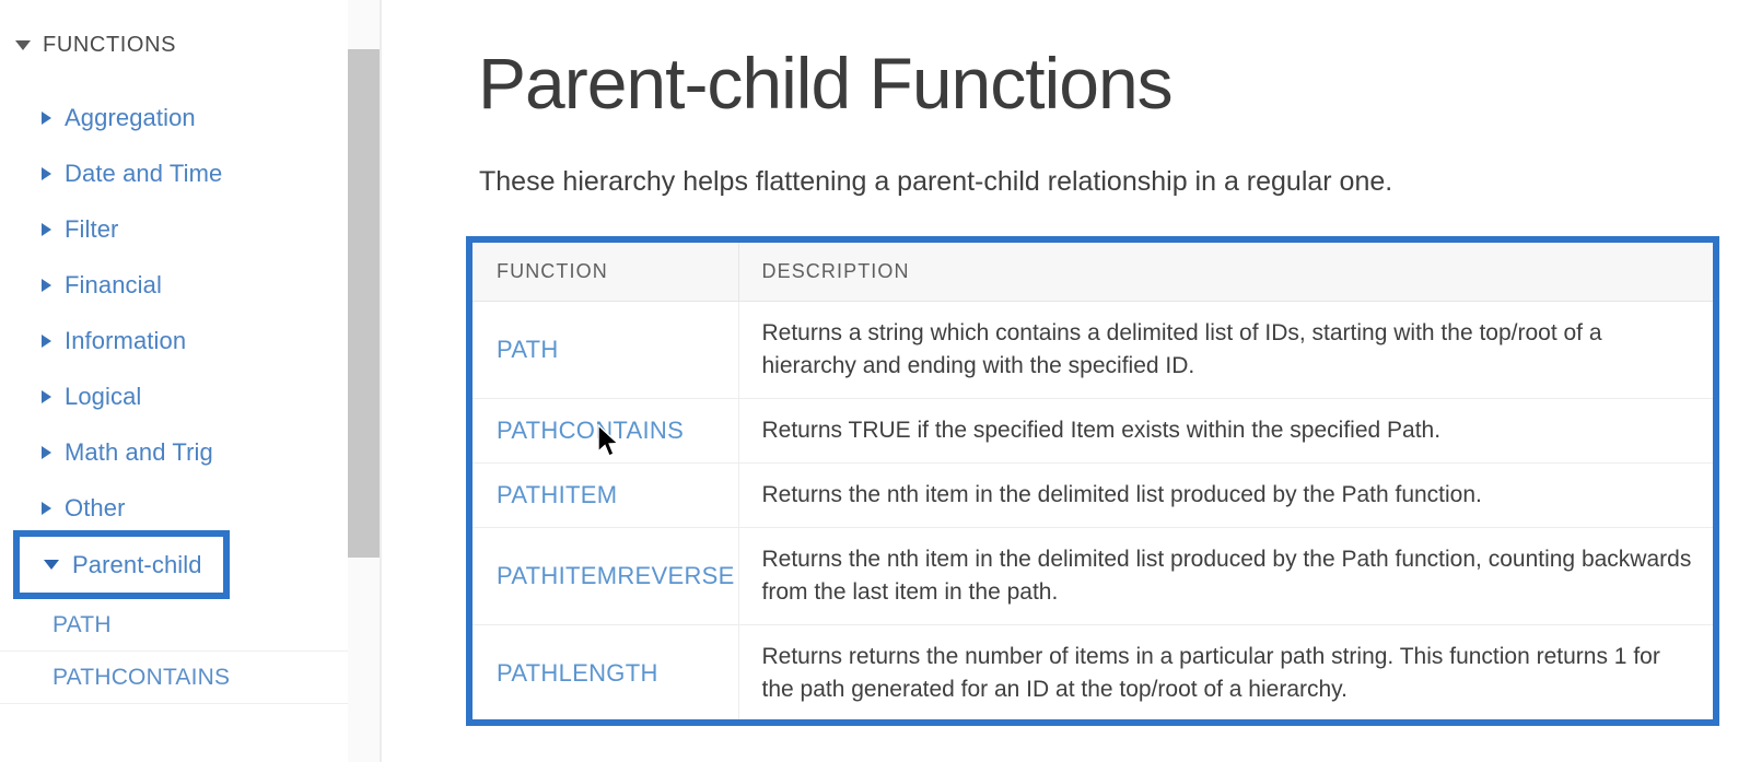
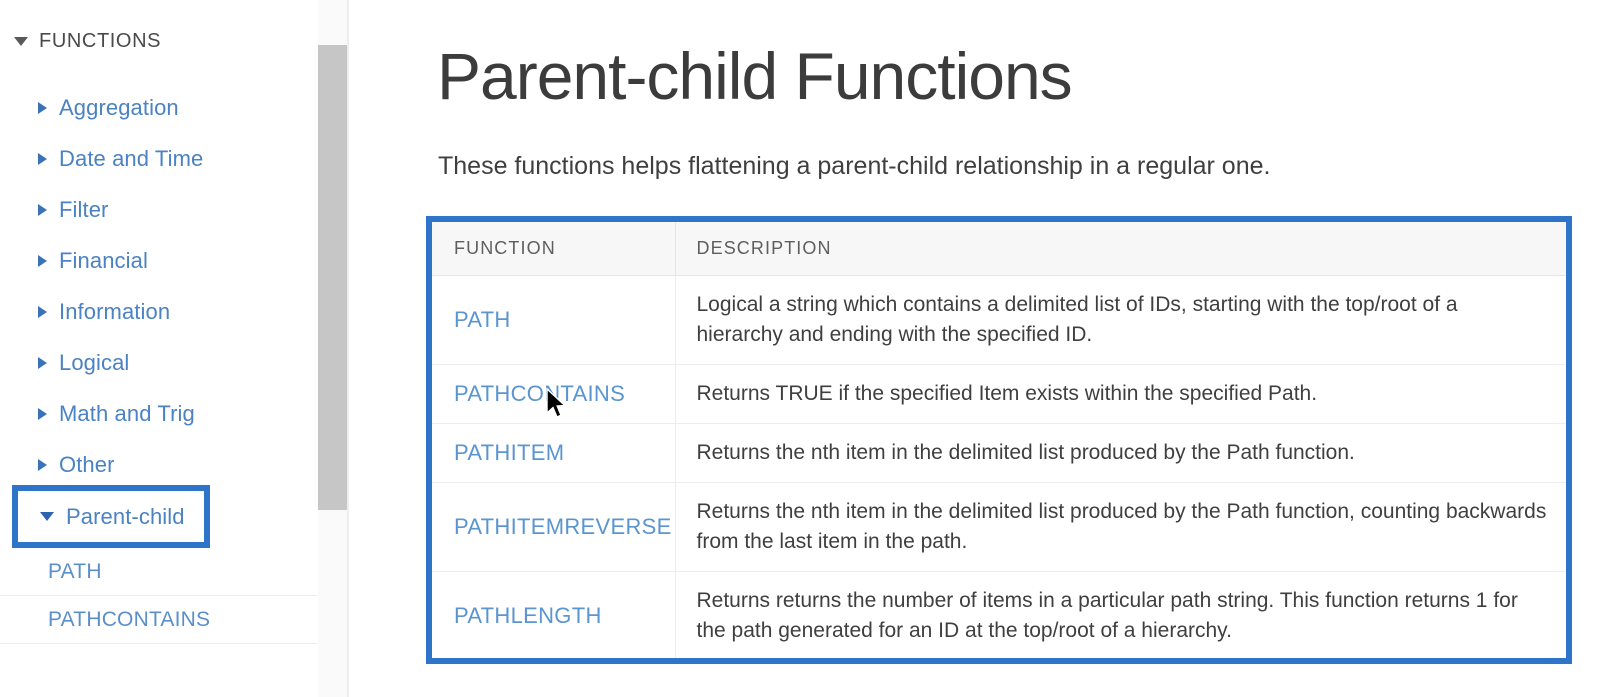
  FUNCTIONS
  Aggregation
  Date and Time
  Filter
  Financial
  Information
  Logical
  Math and Trig
  Other
  Parent-child
  PATH
  PATHCONTAINS
  Parent-child Functions
- These hierarchy helps flattening a parent-child relationship in a regular one.
+ These functions helps flattening a parent-child relationship in a regular one.
  FUNCTION	DESCRIPTION
- PATH	Returns a string which contains a delimited list of IDs, starting with the top/root of a hierarchy and ending with the specified ID.
+ PATH	Logical a string which contains a delimited list of IDs, starting with the top/root of a hierarchy and ending with the specified ID.
  PATHCOTAINS	Returns TRUE if the specified Item exists within the specified Path.
  PATHITEM	Returns the nth item in the delimited list produced by the Path function.
  PATHITEMREVERSE	Returns the nth item in the delimited list produced by the Path function, counting backwards from the last item in the path.
  PATHLENGTH	Returns returns the number of items in a particular path string. This function returns 1 for the path generated for an ID at the top/root of a hierarchy.
